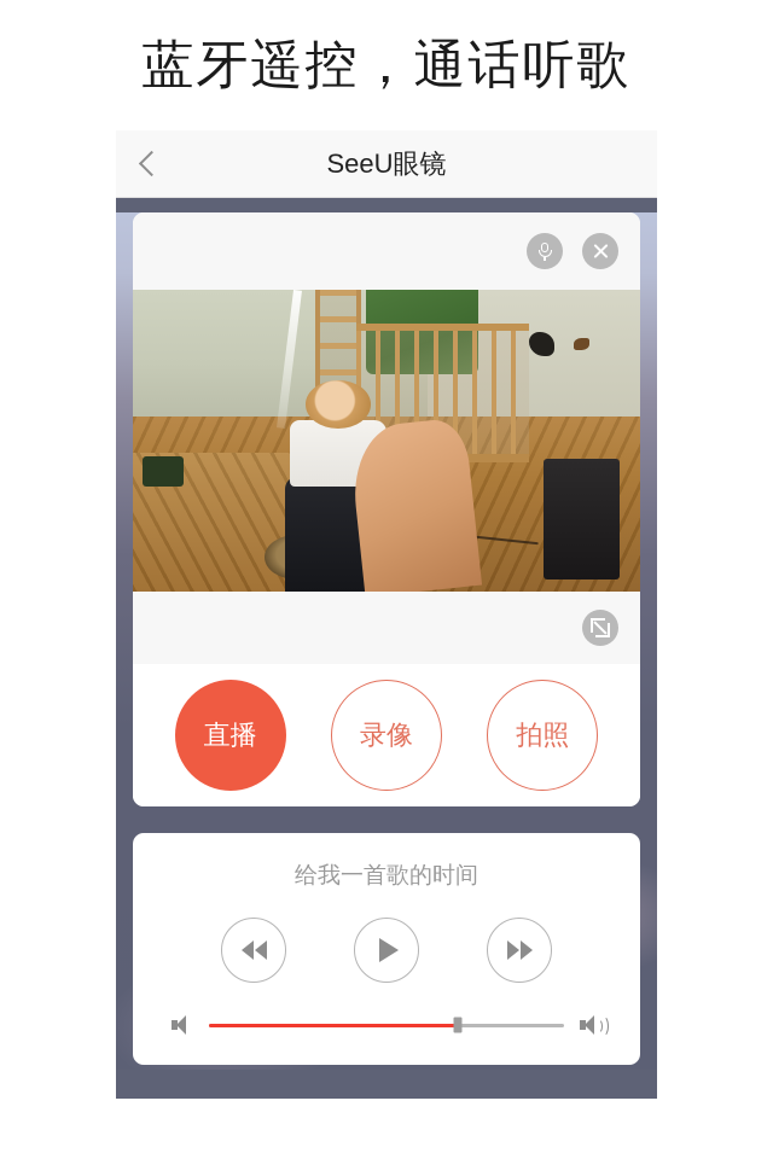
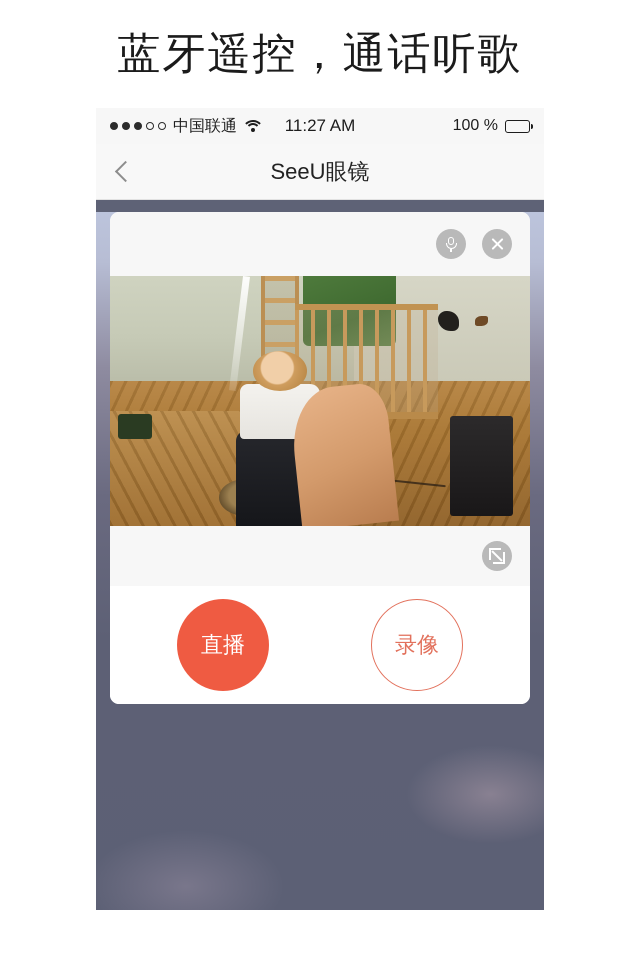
  蓝牙遥控，通话听歌
+ 中国联通
+ 11:27 AM
+ 100 %
  SeeU眼镜
  直播
  录像
- 拍照
- 给我一首歌的时间
